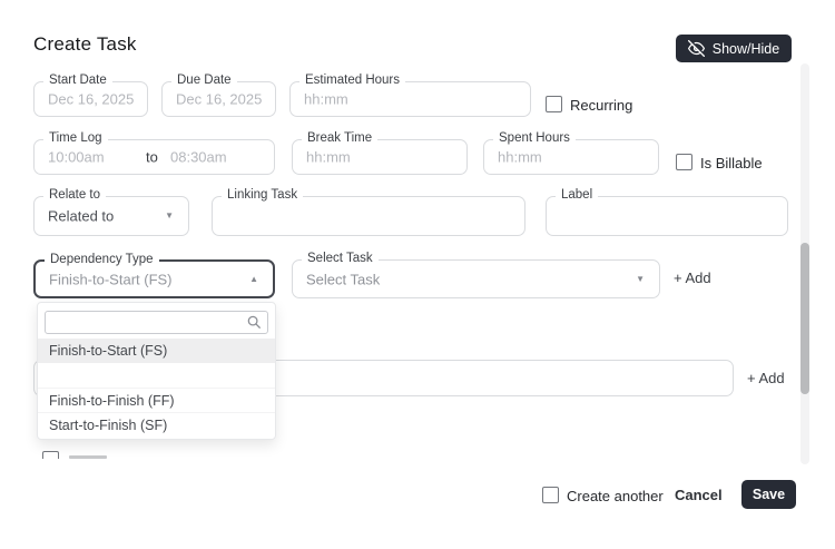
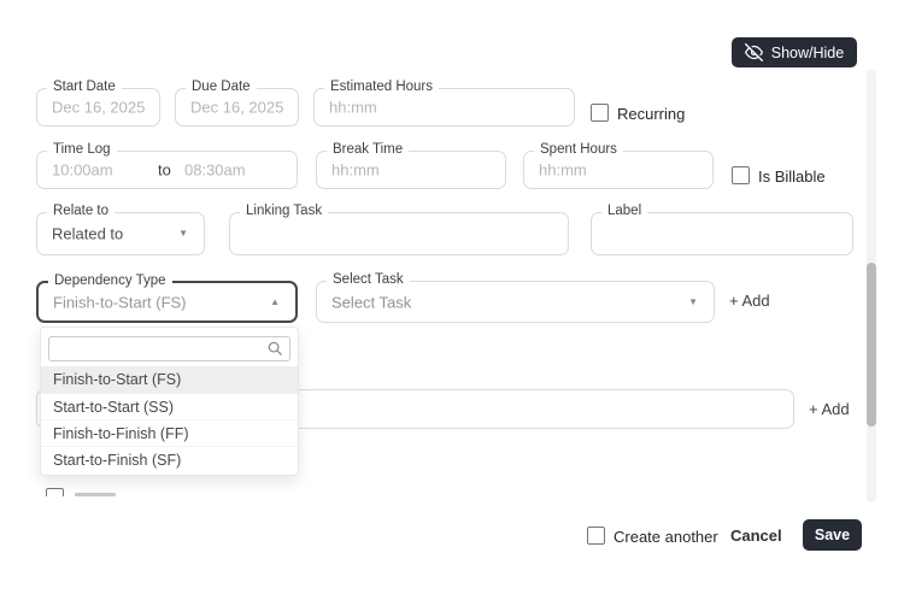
- Create Task
  Show/Hide
  Start Date
  Dec 16, 2025
  Due Date
  Dec 16, 2025
  Estimated Hours
  hh:mm
  Recurring
  Time Log
  10:00am
  to
  08:30am
  Break Time
  hh:mm
  Spent Hours
  hh:mm
  Is Billable
  Relate to
  Related to
  ▼
  Linking Task
  Label
  Dependency Type
  Finish-to-Start (FS)
  ▲
  Select Task
  Select Task
  ▼
  + Add
  + Add
  Finish-to-Start (FS)
+ Start-to-Start (SS)
  Finish-to-Finish (FF)
  Start-to-Finish (SF)
  Create another
  Cancel
  Save
